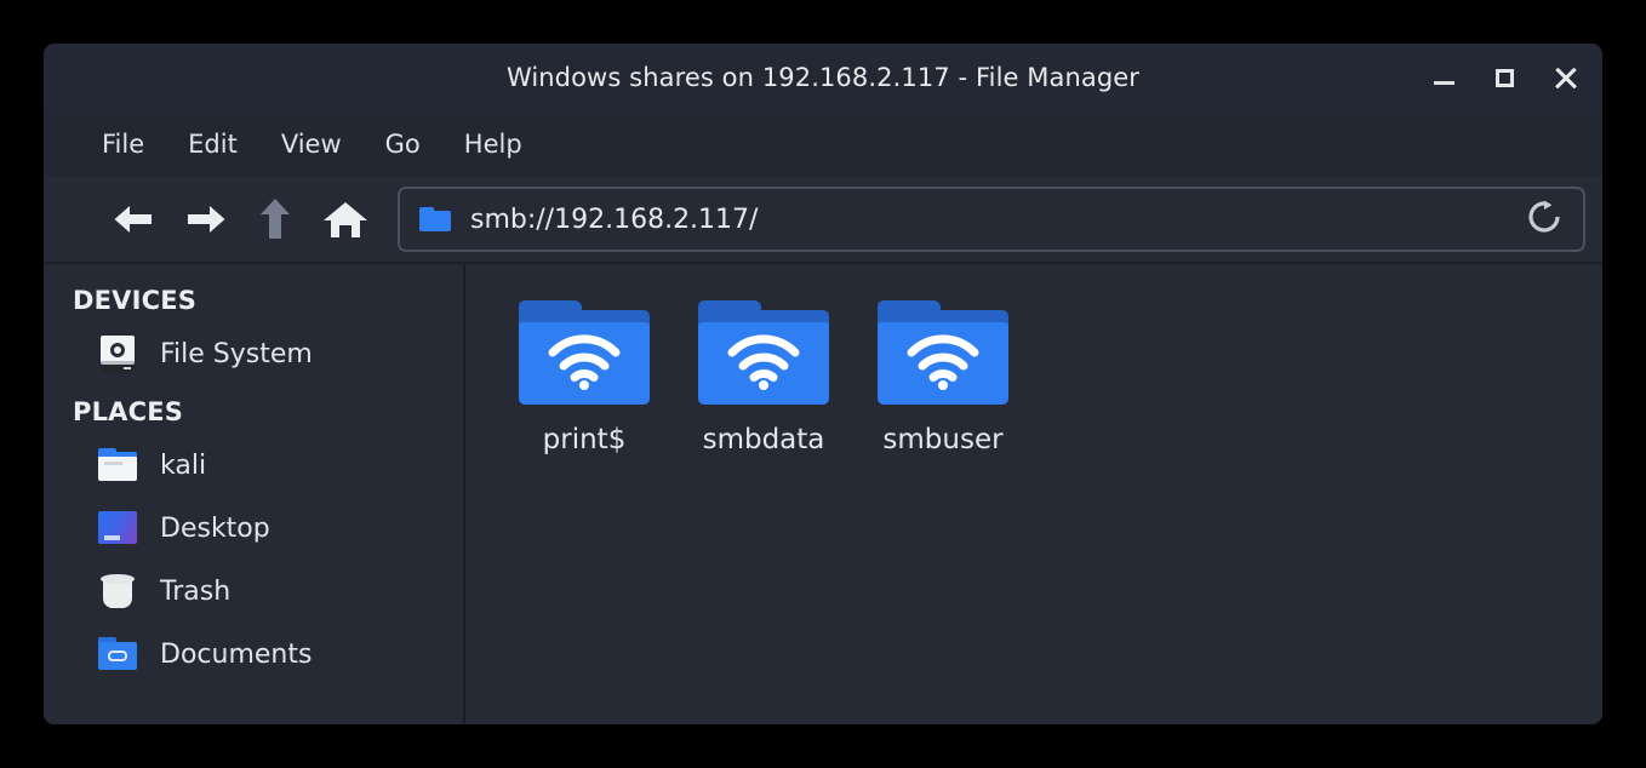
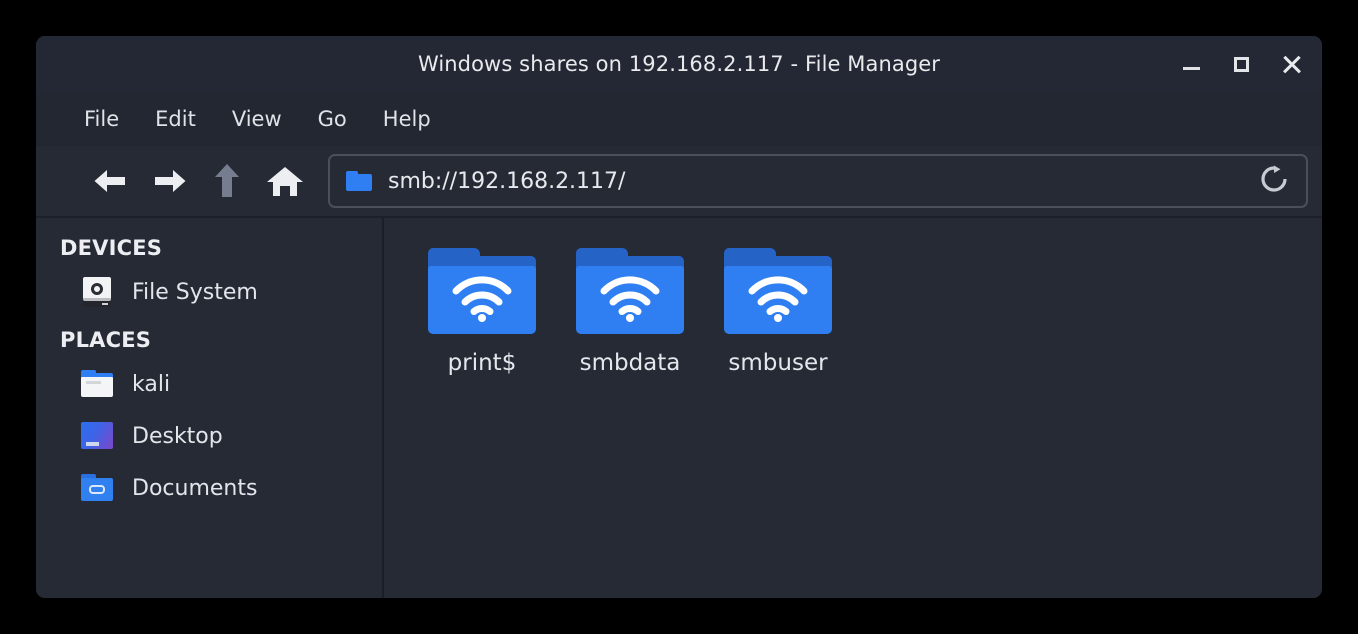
  Windows shares on 192.168.2.117 - File Manager
  File
  Edit
  View
  Go
  Help
  smb://192.168.2.117/
  DEVICES
  File System
  PLACES
  kali
  Desktop
- Trash
  Documents
  print$
  smbdata
  smbuser
